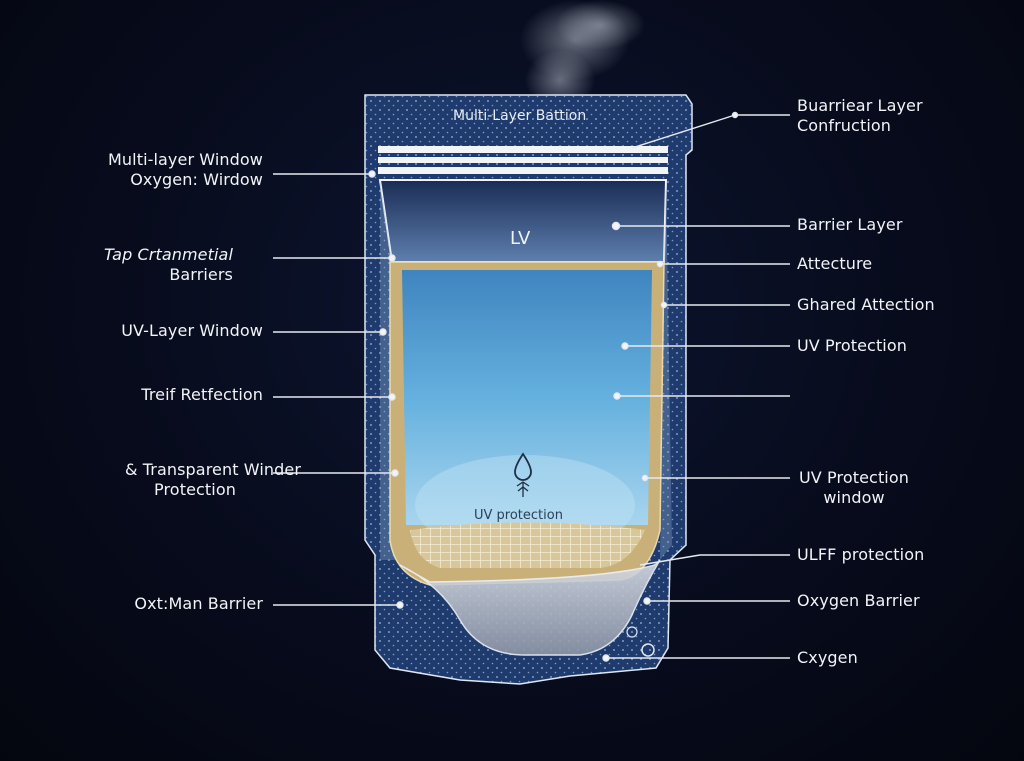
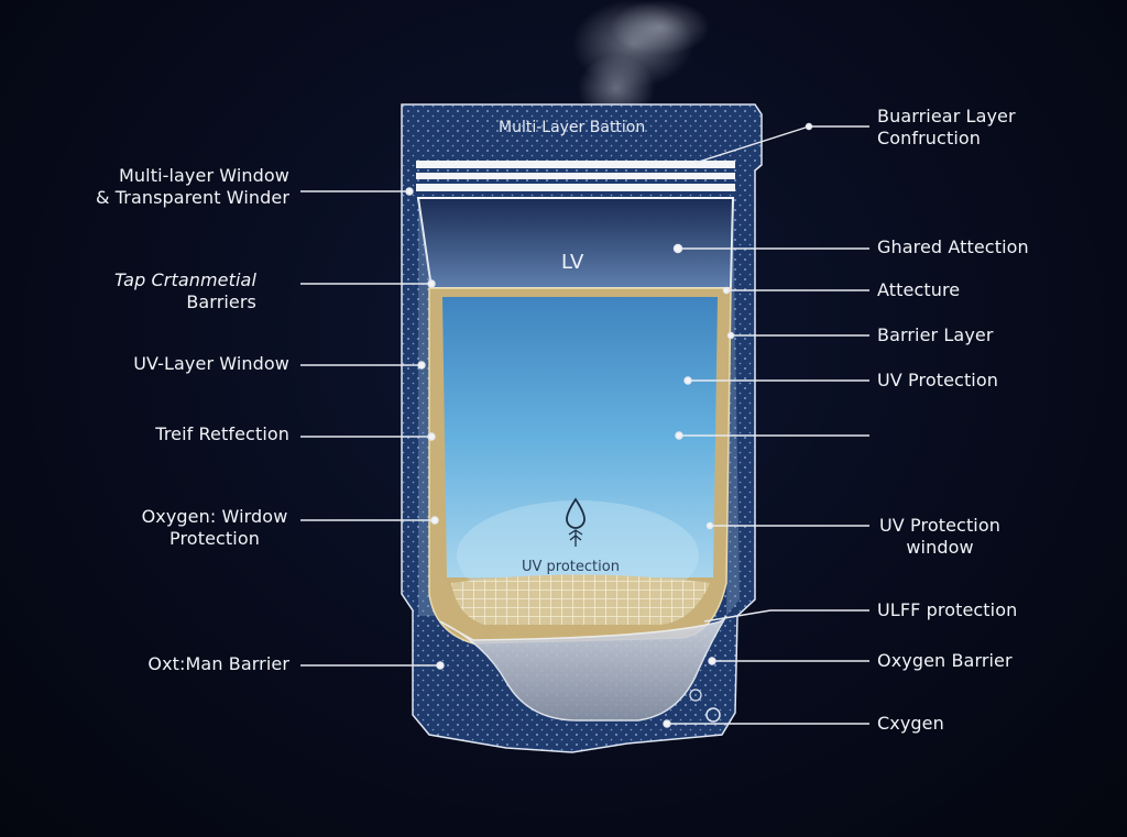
  Multi-Layer Battion
  LV
  UV protection
  Multi-layer Window
- Oxygen: Wirdow
+ & Transparent Winder
  Tap Crtanmetial
  Barriers
  UV-Layer Window
  Treif Retfection
- & Transparent Winder
+ Oxygen: Wirdow
  Protection
  Oxt:Man Barrier
  Buarriear Layer
  Confruction
- Barrier Layer
+ Ghared Attection
  Attecture
- Ghared Attection
+ Barrier Layer
  UV Protection
  UV Protection
  window
  ULFF protection
  Oxygen Barrier
  Cxygen
